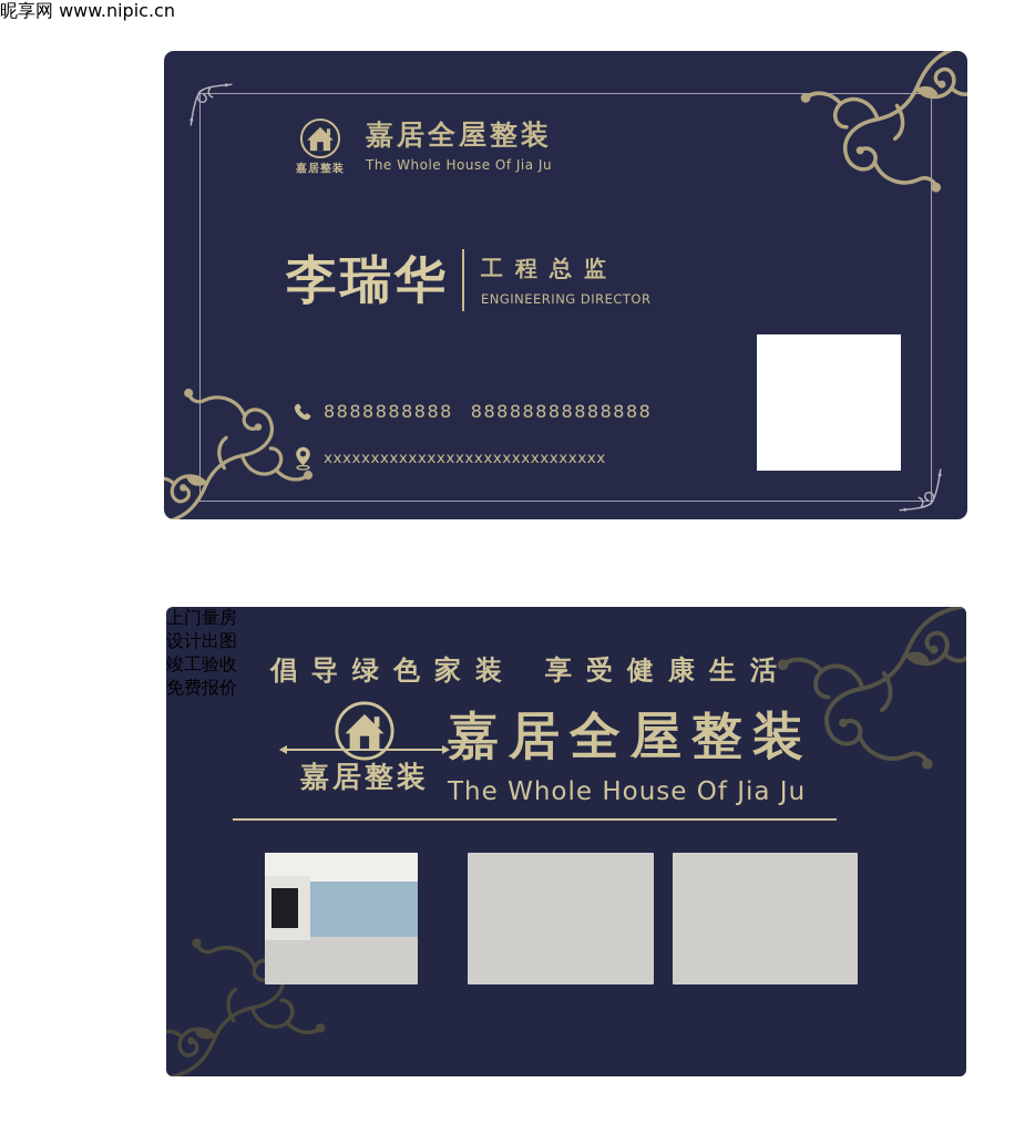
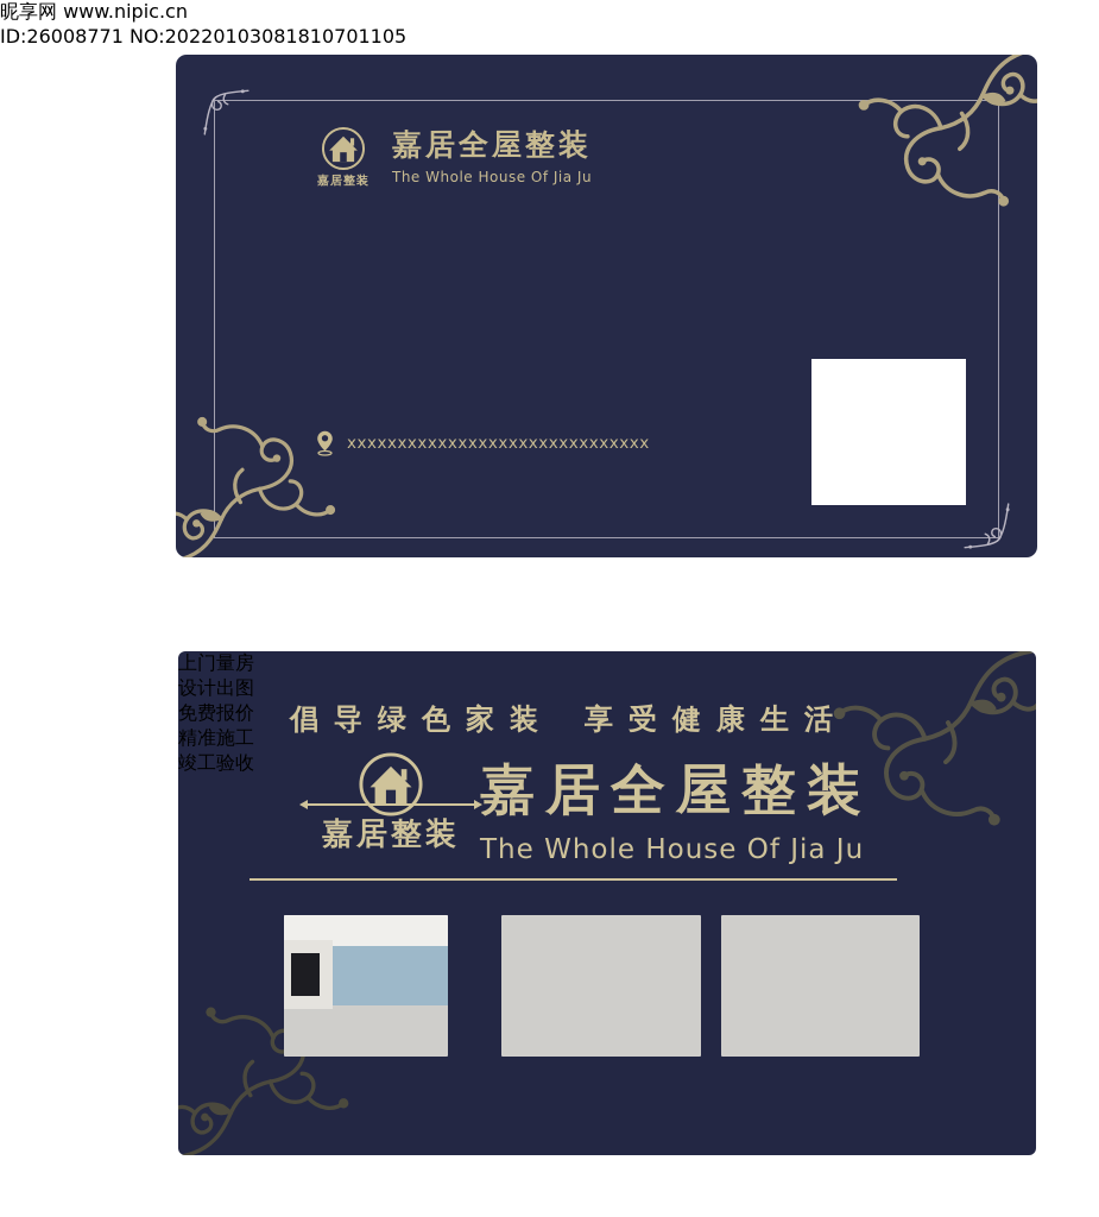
  嘉居整装
  嘉居全屋整装
  The Whole House Of Jia Ju
- 李瑞华
- 工程总监
- ENGINEERING DIRECTOR
- 8888888888 88888888888888
  xxxxxxxxxxxxxxxxxxxxxxxxxxxxxx
  倡导绿色家装
  享受健康生活
  嘉居整装
  嘉居全屋整装
  The Whole House Of Jia Ju
  上门量房
  设计出图
- 竣工验收
+ 免费报价
+ 精准施工
- 免费报价
+ 竣工验收
  昵享网 www.nipic.cn
+ ID:26008771 NO:20220103081810701105
